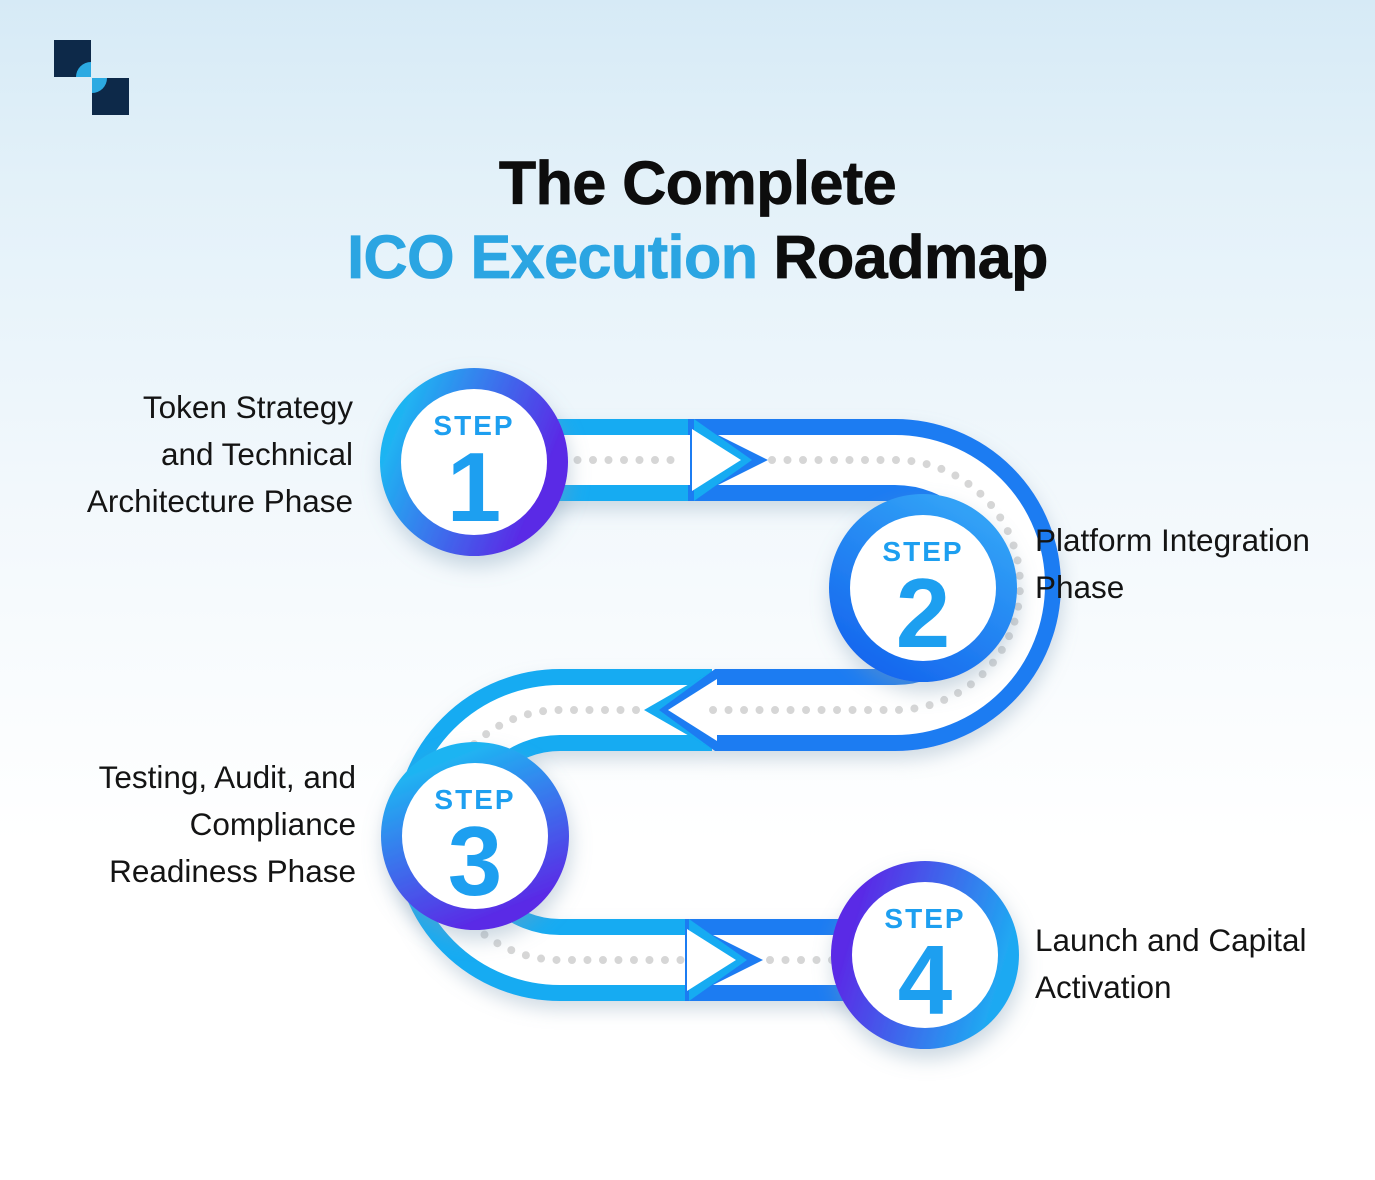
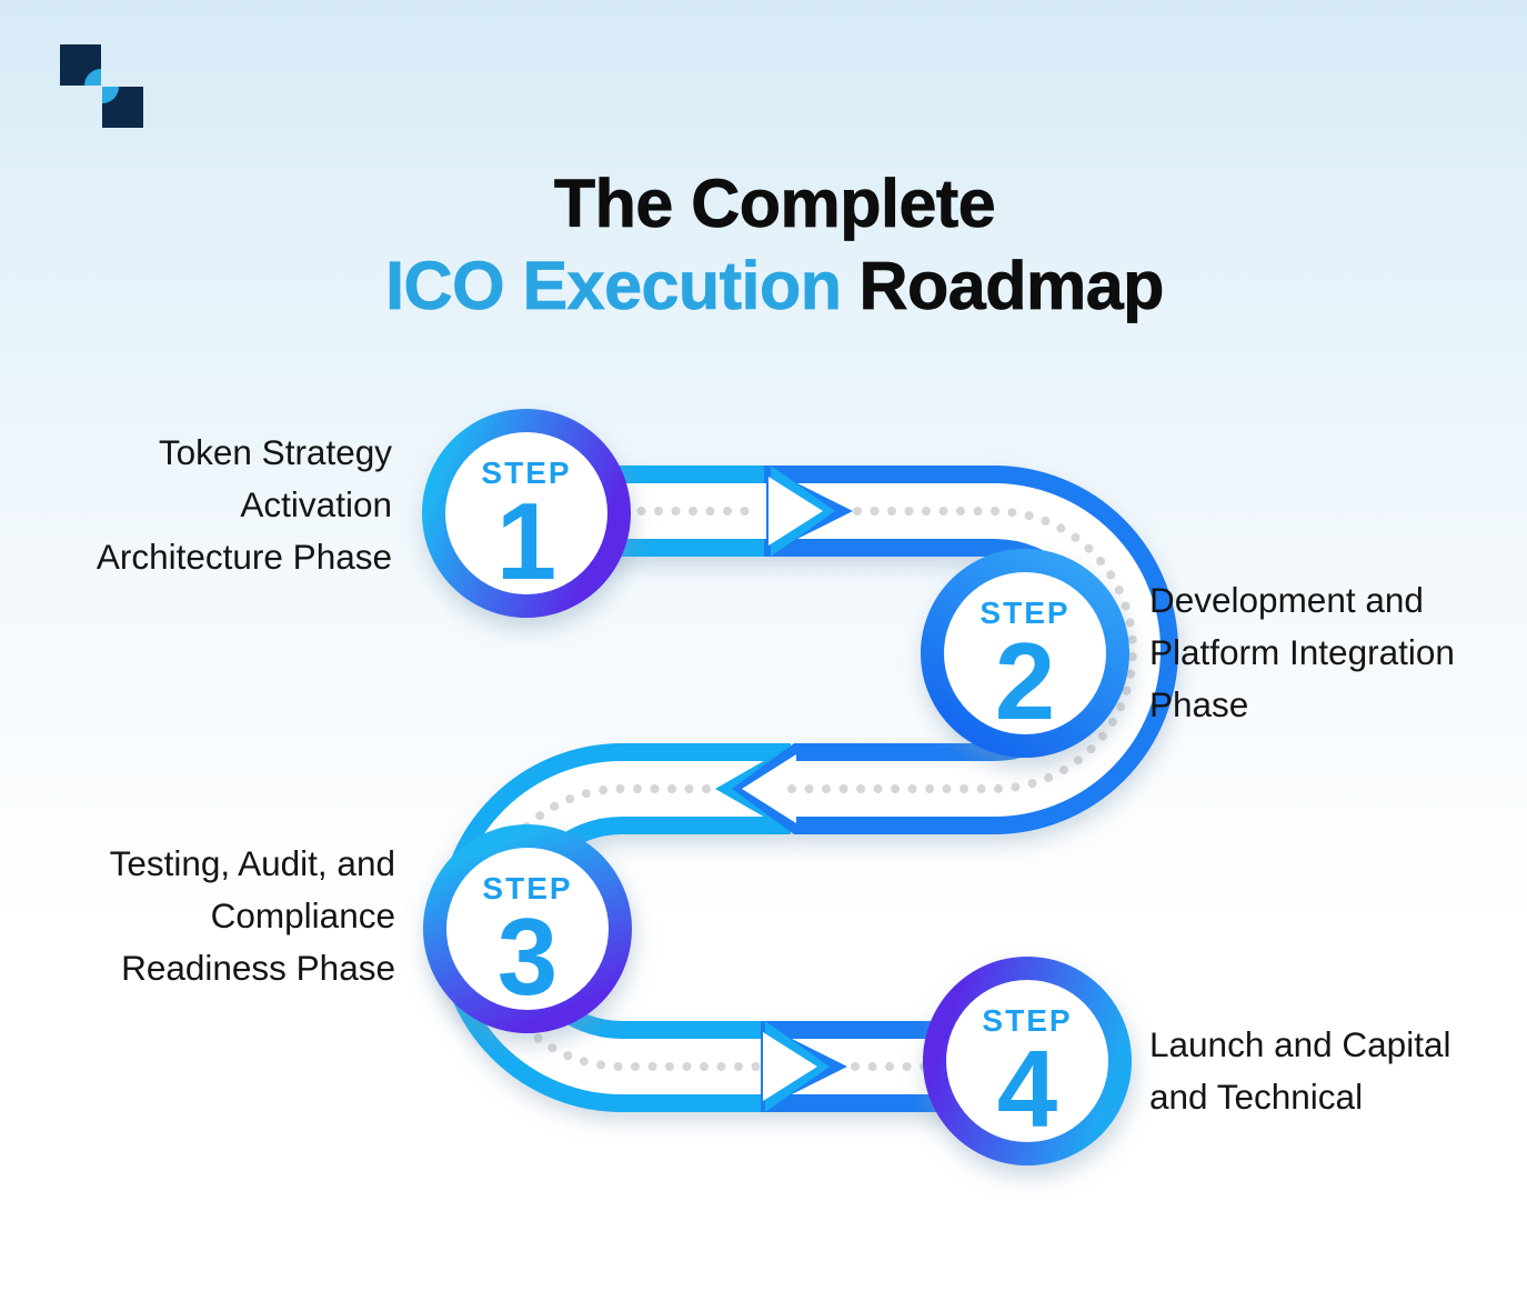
  The Complete
  ICO Execution Roadmap
  STEP
  1
  STEP
  2
  STEP
  3
  STEP
  4
  Token Strategy
- and Technical
+ Activation
  Architecture Phase
+ Development and
  Platform Integration
  Phase
  Testing, Audit, and
  Compliance
  Readiness Phase
  Launch and Capital
- Activation
+ and Technical
